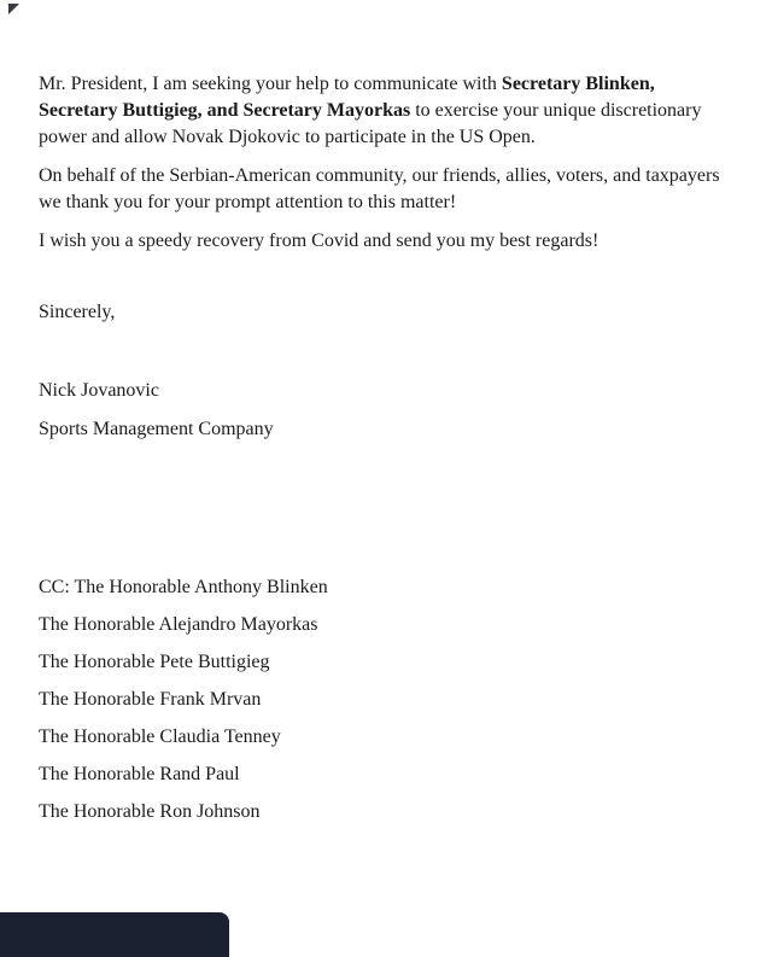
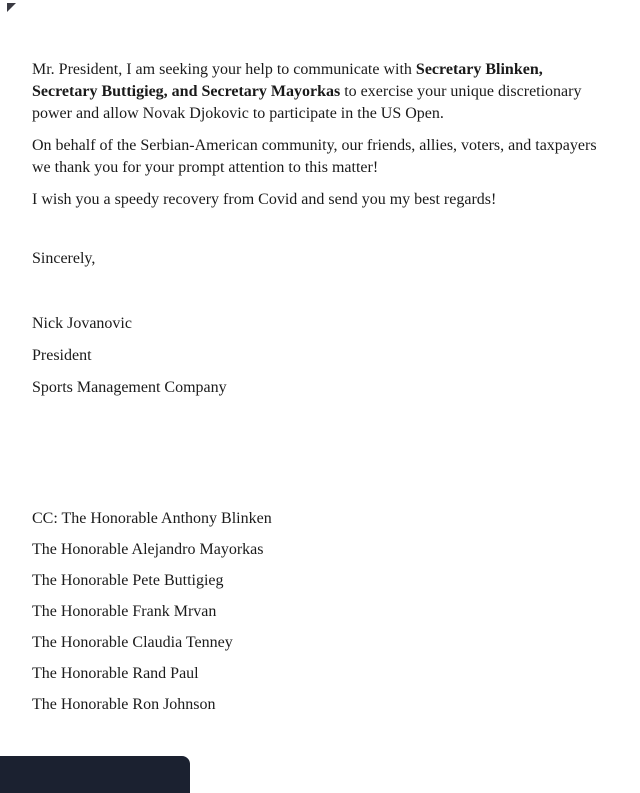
  Mr. President, I am seeking your help to communicate with Secretary Blinken, Secretary Buttigieg, and Secretary Mayorkas to exercise your unique discretionary power and allow Novak Djokovic to participate in the US Open.
  On behalf of the Serbian-American community, our friends, allies, voters, and taxpayers we thank you for your prompt attention to this matter!
  I wish you a speedy recovery from Covid and send you my best regards!
  Sincerely,
  Nick Jovanovic
+ President
  Sports Management Company
  CC: The Honorable Anthony Blinken
  The Honorable Alejandro Mayorkas
  The Honorable Pete Buttigieg
  The Honorable Frank Mrvan
  The Honorable Claudia Tenney
  The Honorable Rand Paul
  The Honorable Ron Johnson
